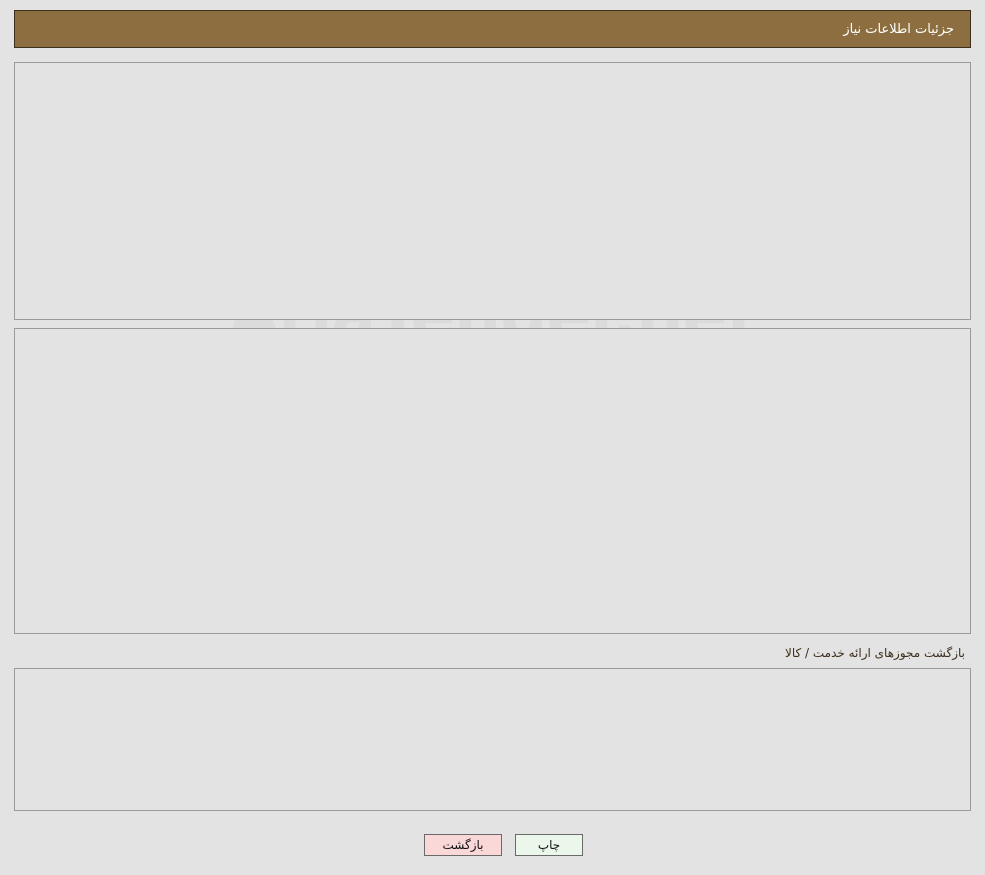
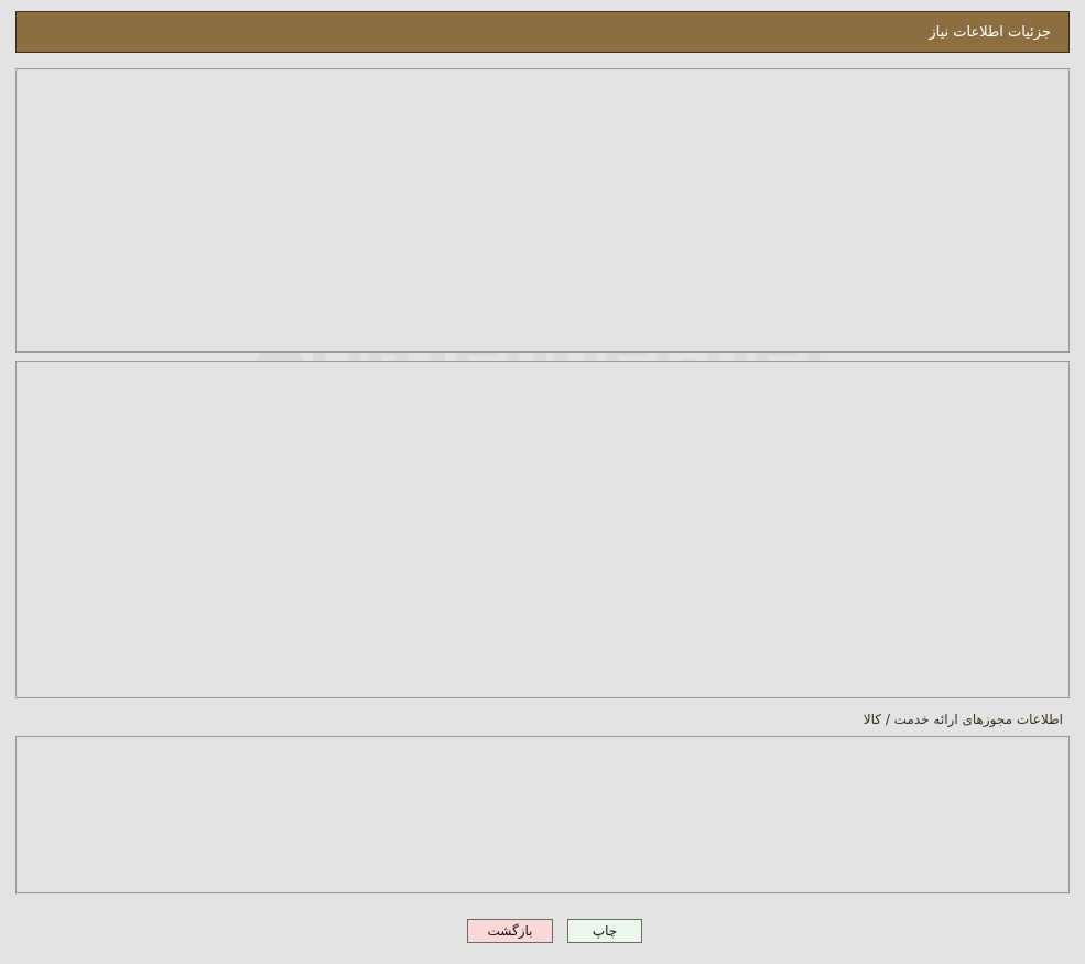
  جزئیات اطلاعات نیاز
- بازگشت مجوزهای ارائه خدمت / کالا
+ اطلاعات مجوزهای ارائه خدمت / کالا
  چاپ
  بازگشت
